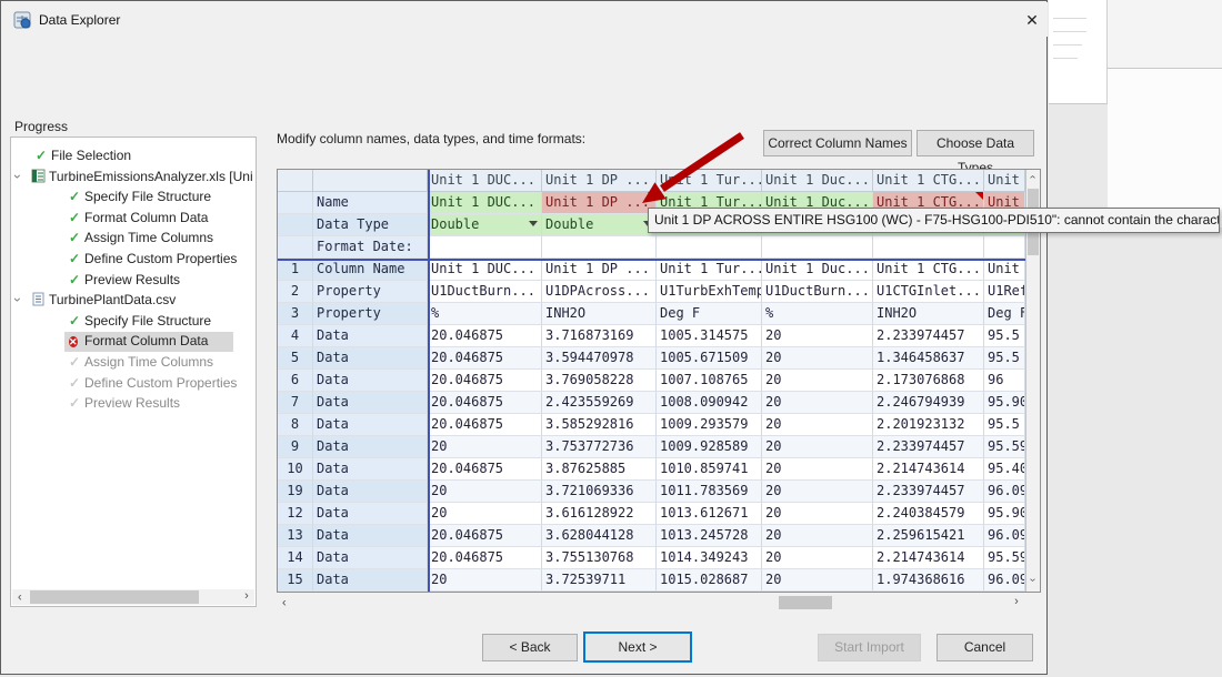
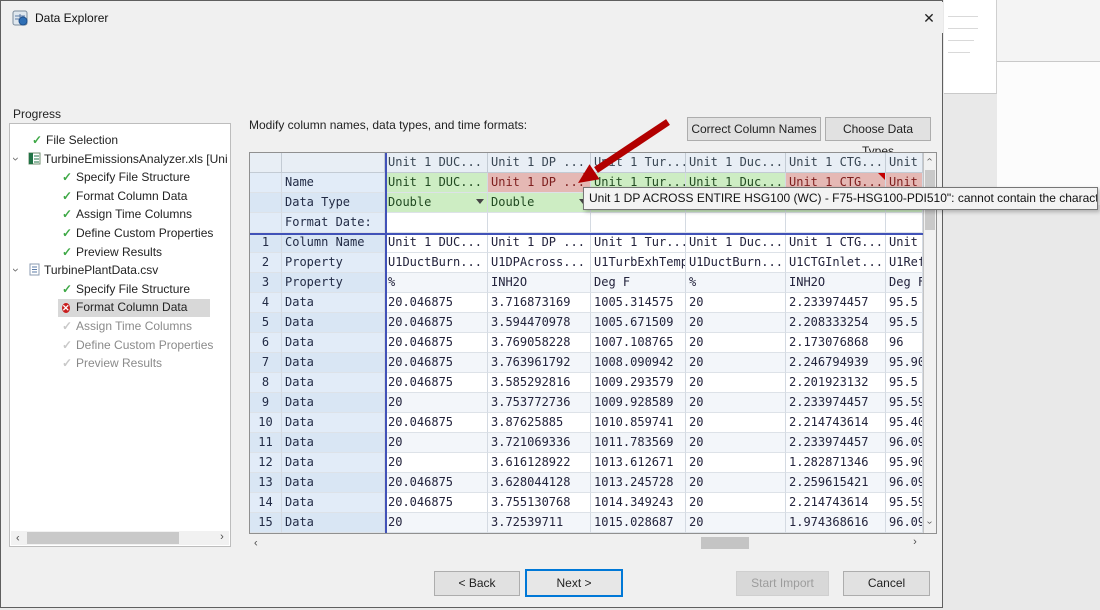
  Data Explorer
  ✕
  Progress
  ✓
  File Selection
  TurbineEmissionsAnalyzer.xls [Uni
  ✓
  Specify File Structure
  ✓
  Format Column Data
  ✓
  Assign Time Columns
  ✓
  Define Custom Properties
  ✓
  Preview Results
  TurbinePlantData.csv
  ✓
  Specify File Structure
  ✕
  Format Column Data
  ✓
  Assign Time Columns
  ✓
  Define Custom Properties
  ✓
  Preview Results
  ›
  Modify column names, data types, and time formats:
  Correct Column Names
  Choose Data Types
  Unit 1 DUC...
  Unit 1 DP ...
  Ut 1 Tur...
  Unit 1 Duc...
  Unit 1 CTG...
  Unit
  Name
  Unit 1 DUC...
  Unit 1 DP ..
  Unit 1 Tur...
  Unit 1 Duc...
  Unit 1 CTG...
  Unit
  Data Type
  Double
  Double
  Format Date:
  1
  Column Name
  Unit 1 DUC...
  Unit 1 DP ...
  Unit 1 Tur...
  Unit 1 Duc...
  Unit 1 CTG...
  Unit
  2
  Property
  U1DuctBurn...
  U1DPAcross...
  U1TurbExhTemp
  U1DuctBurn...
  U1CTGInlet...
  U1Ref
  3
  Property
  %
  INH2O
  Deg F
  %
  INH2O
  Deg F
  4
  Data
  20.046875
  3.716873169
  1005.314575
  20
  2.233974457
  95.5
  5
  Data
  20.046875
  3.594470978
  1005.671509
  20
- 1.346458637
+ 2.208333254
  95.5
  6
  Data
  20.046875
  3.769058228
  1007.108765
  20
  2.173076868
  96
  7
  Data
  20.046875
- 2.423559269
+ 3.763961792
  1008.090942
  20
  2.246794939
  95.90
  8
  Data
  20.046875
  3.585292816
  1009.293579
  20
  2.201923132
  95.5
  9
  Data
  20
  3.753772736
  1009.928589
  20
  2.233974457
  95.59
  10
  Data
  20.046875
  3.87625885
  1010.859741
  20
  2.214743614
  95.40
- 19
+ 11
  Data
  20
  3.721069336
  1011.783569
  20
  2.233974457
  96.09
  12
  Data
  20
  3.616128922
  1013.612671
  20
- 2.240384579
+ 1.282871346
  95.90
  13
  Data
  20.046875
  3.628044128
  1013.245728
  20
  2.259615421
  96.09
  14
  Data
  20.046875
  3.755130768
  1014.349243
  20
  2.214743614
  95.59
  15
  Data
  20
  3.72539711
  1015.028687
  20
  1.974368616
  96.09
  ›
  < Back
  Next >
  Start Import
  Cancel
  Unit 1 DP ACROSS ENTIRE HSG100 (WC) - F75-HSG100-PDI510": cannot contain the charact
